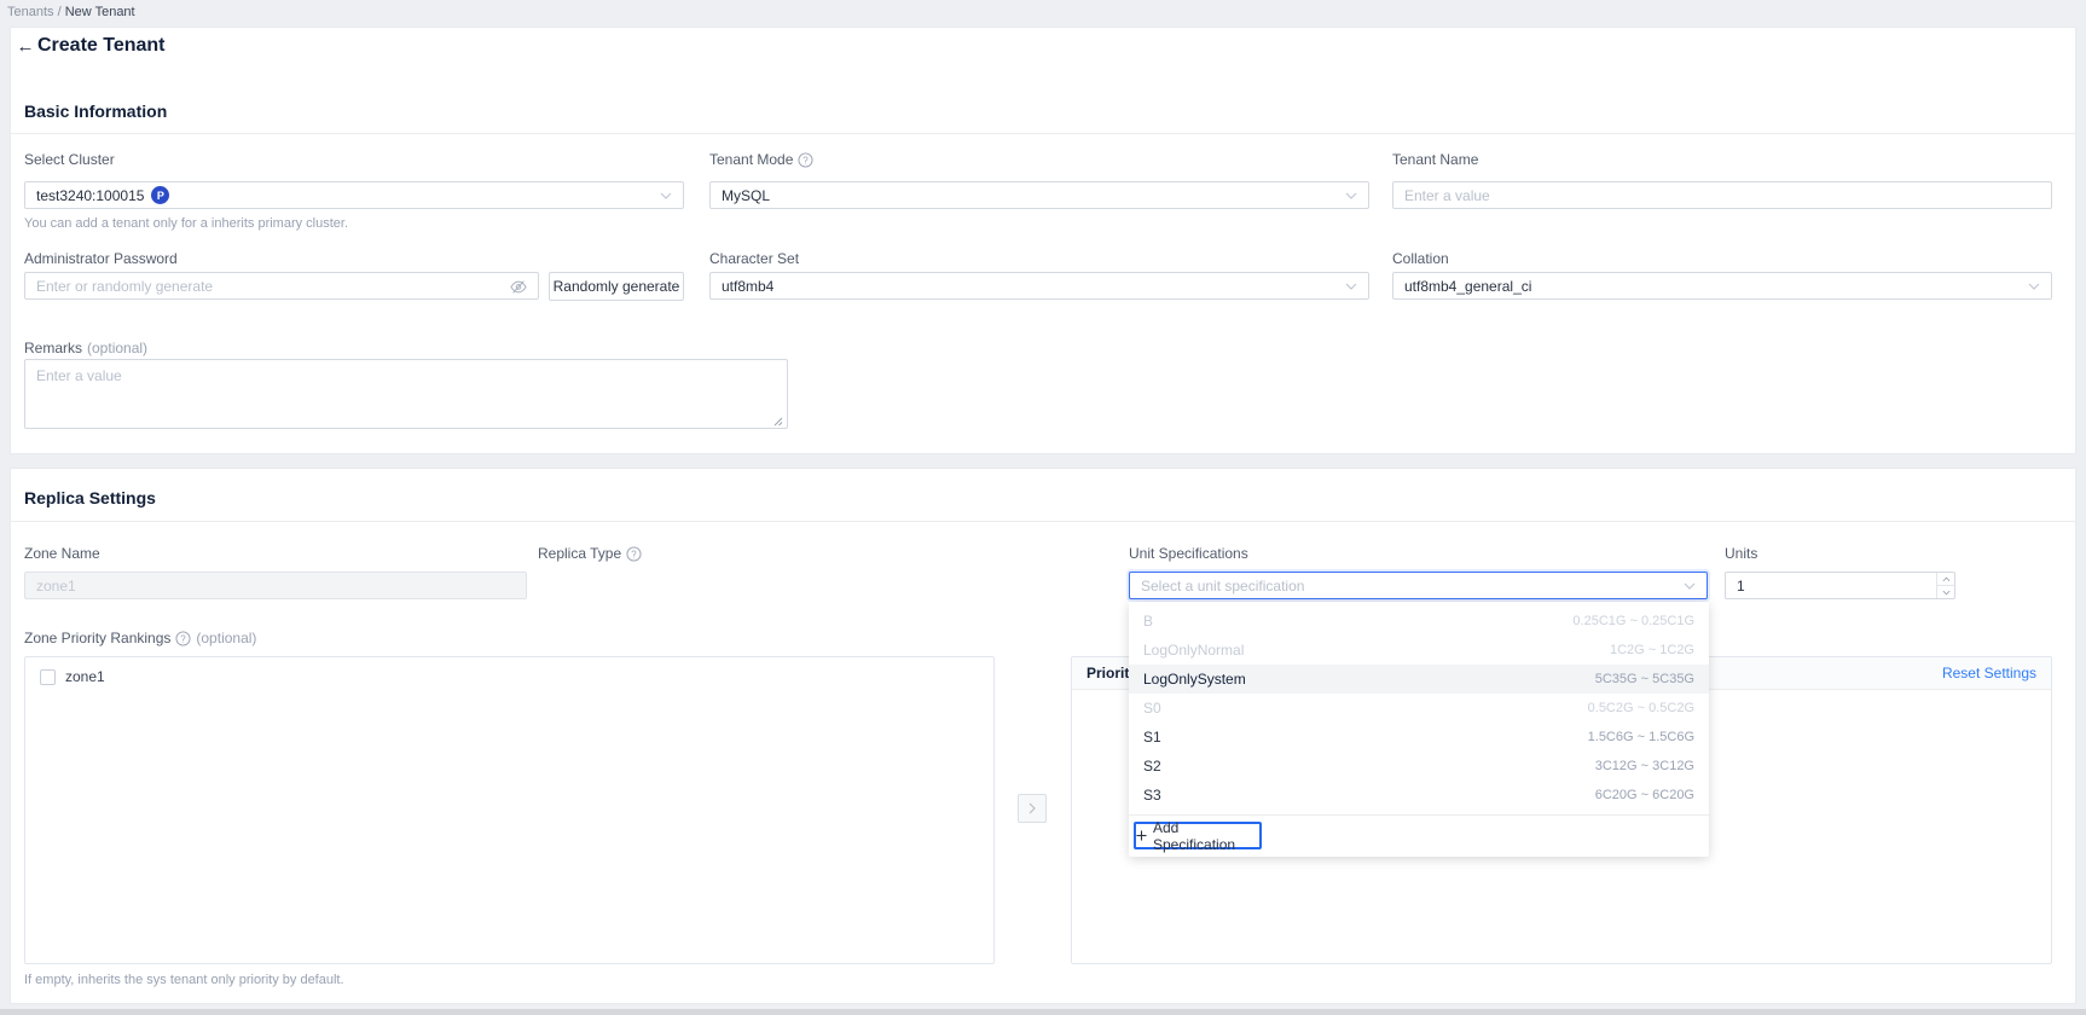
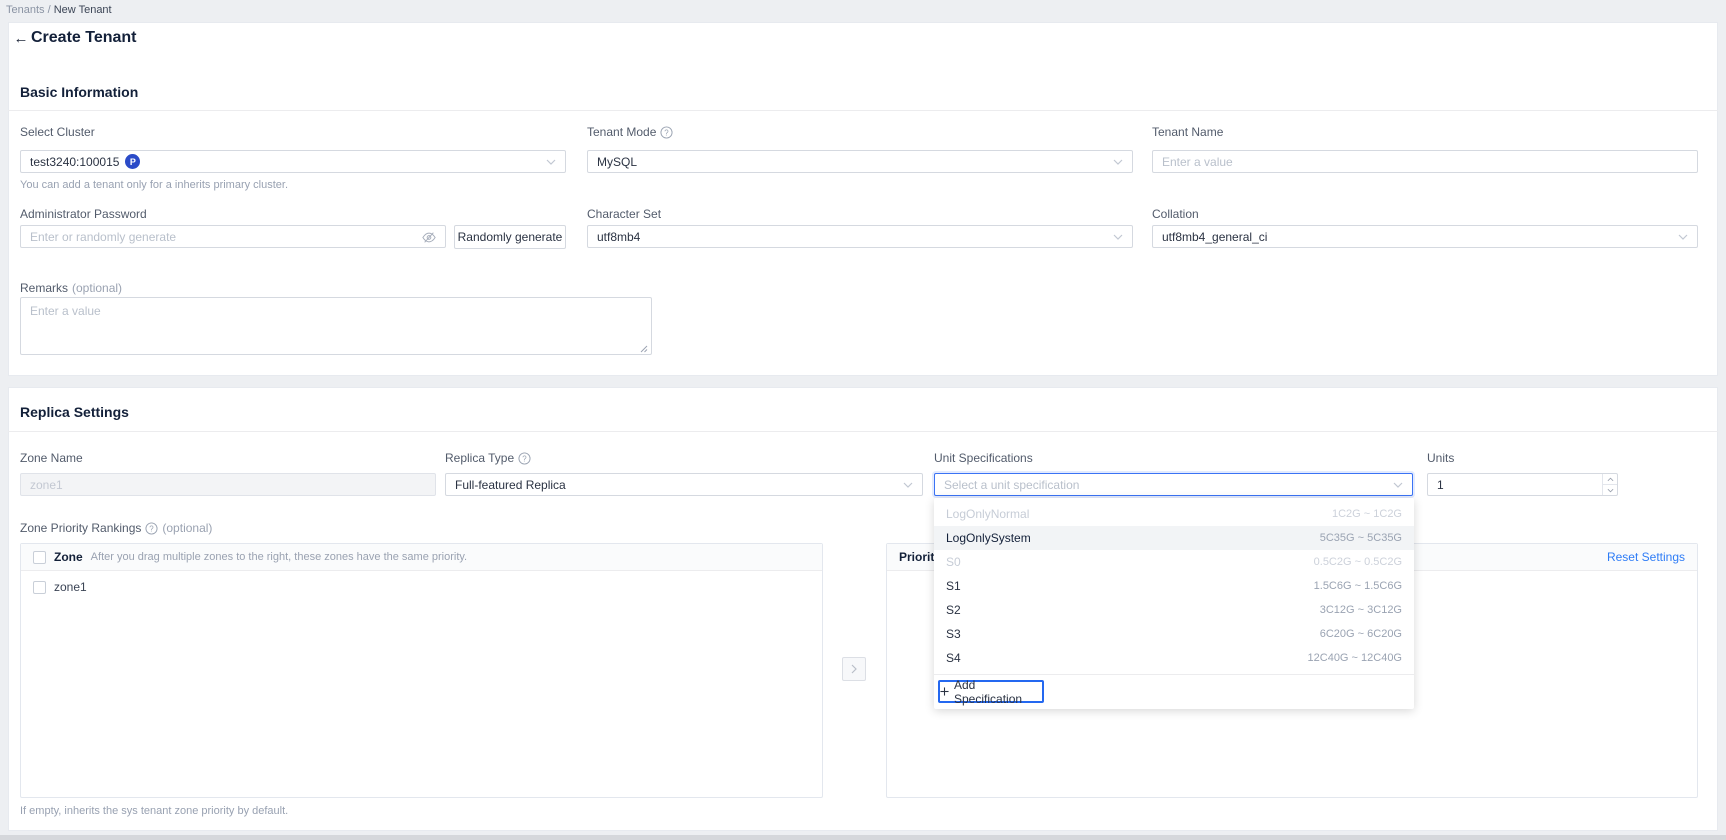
  Tenants / New Tenant
  ←
  Create Tenant
  Basic Information
  Select Cluster
  Tenant Mode
  ?
  Tenant Name
  test3240:100015
  P
  MySQL
  Enter a value
  You can add a tenant only for a inherits primary cluster.
  Administrator Password
  Character Set
  Collation
  Enter or randomly generate
  Randomly generate
  utf8mb4
  utf8mb4_general_ci
  Remarks
  (optional)
  Enter a value
  Replica Settings
  Zone Name
  Replica Type
  ?
  Unit Specifications
  Units
  zone1
+ Full-featured Replica
  Select a unit specification
  1
  Zone Priority Rankings
  ?
  (optional)
+ Zone
+ After you drag multiple zones to the right, these zones have the same priority.
  zone1
  Reset Settings
- If empty, inherits the sys tenant only priority by default.
+ If empty, inherits the sys tenant zone priority by default.
- B
- 0.25C1G ~ 0.25C1G
  LogOnlyNormal
  1C2G ~ 1C2G
  LogOnlySystem
  5C35G ~ 5C35G
  S0
  0.5C2G ~ 0.5C2G
  S1
  1.5C6G ~ 1.5C6G
  S2
  3C12G ~ 3C12G
  S3
  6C20G ~ 6C20G
+ S4
+ 12C40G ~ 12C40G
  Add Specification
